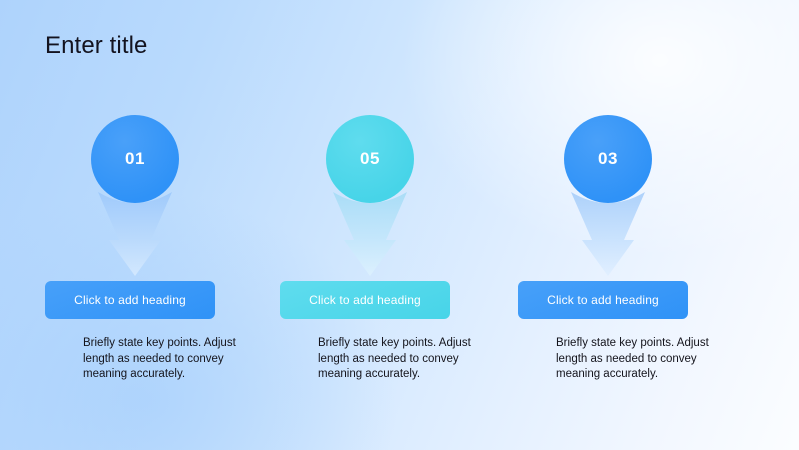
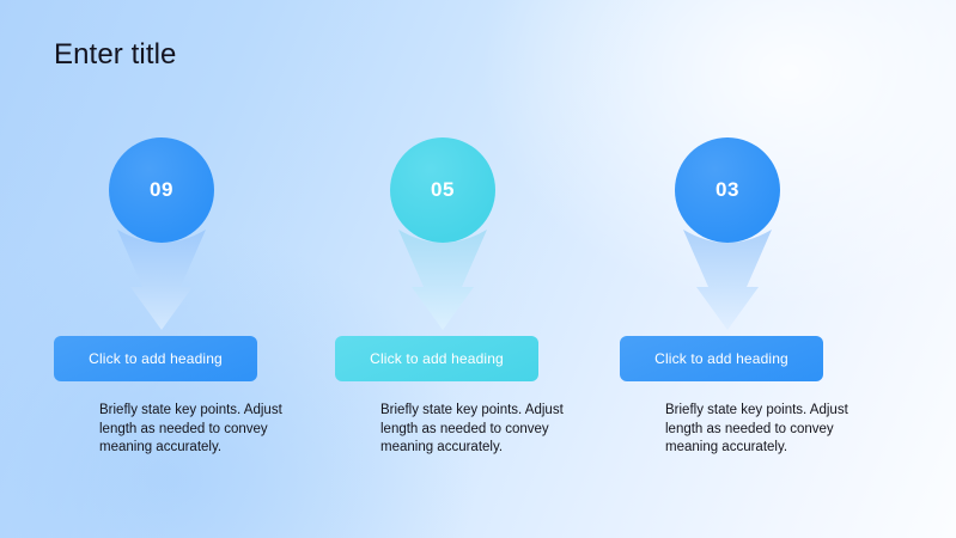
  Enter title
- 01
+ 09
  Click to add heading
  Briefly state key points. Adjust length as needed to convey meaning accurately.
  05
  Click to add heading
  Briefly state key points. Adjust length as needed to convey meaning accurately.
  03
  Click to add heading
  Briefly state key points. Adjust length as needed to convey meaning accurately.
